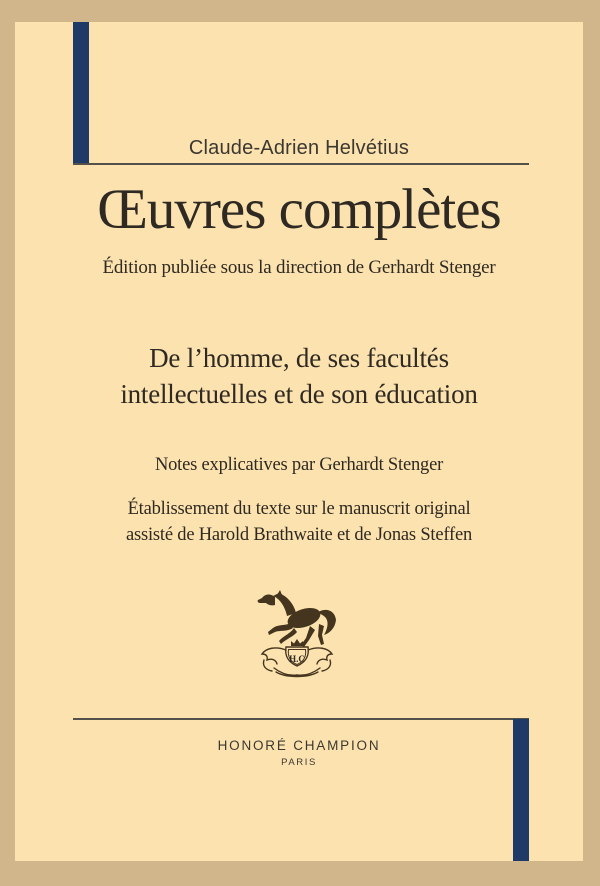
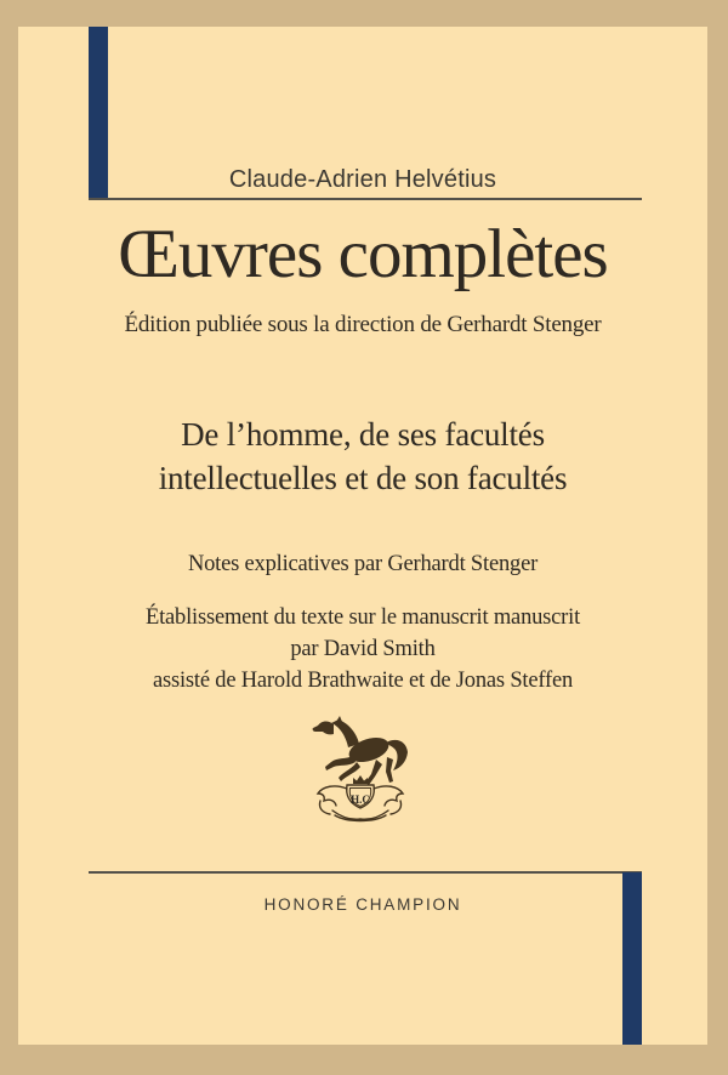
  Claude-Adrien Helvétius
  Œuvres complètes
  Édition publiée sous la direction de Gerhardt Stenger
  De l’homme, de ses facultés
- intellectuelles et de son éducation
+ intellectuelles et de son facultés
  Notes explicatives par Gerhardt Stenger
- Établissement du texte sur le manuscrit original
+ Établissement du texte sur le manuscrit manuscrit
+ par David Smith
  assisté de Harold Brathwaite et de Jonas Steffen
  H.C
  HONORÉ CHAMPION
- PARIS
